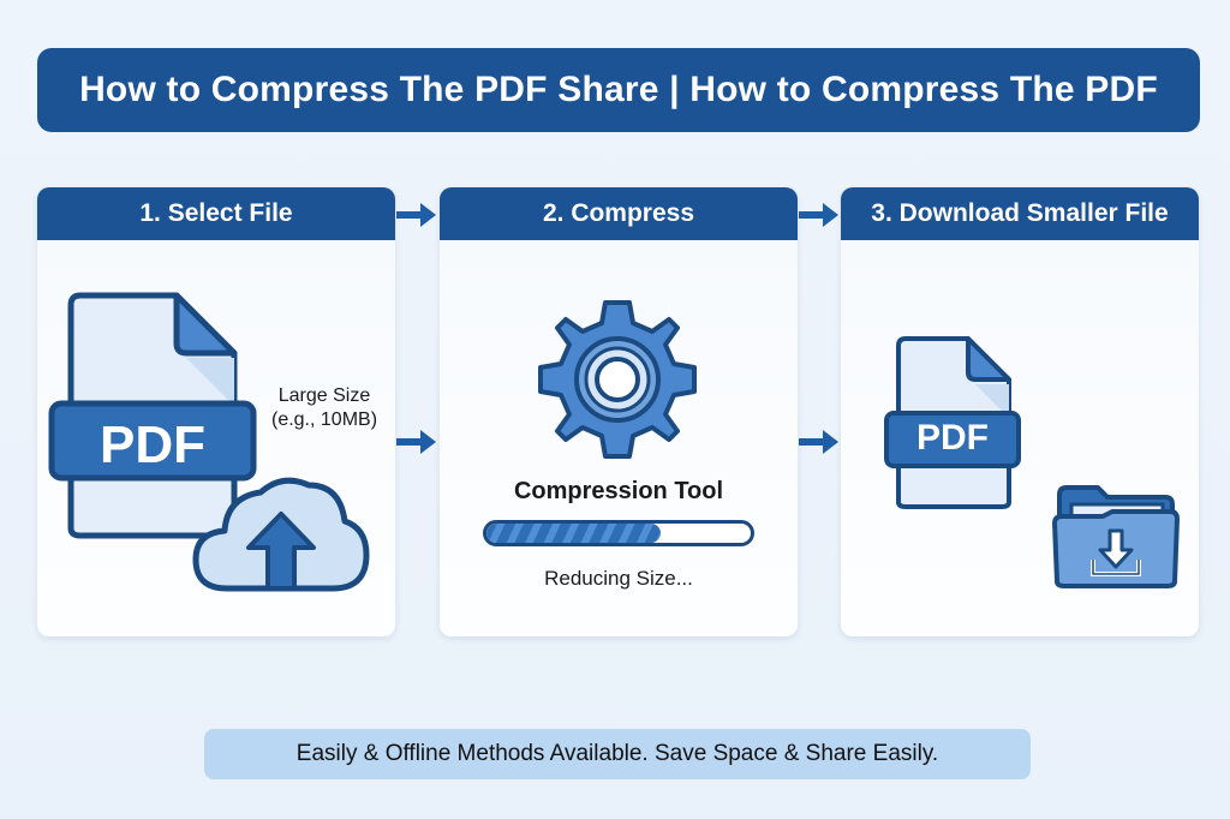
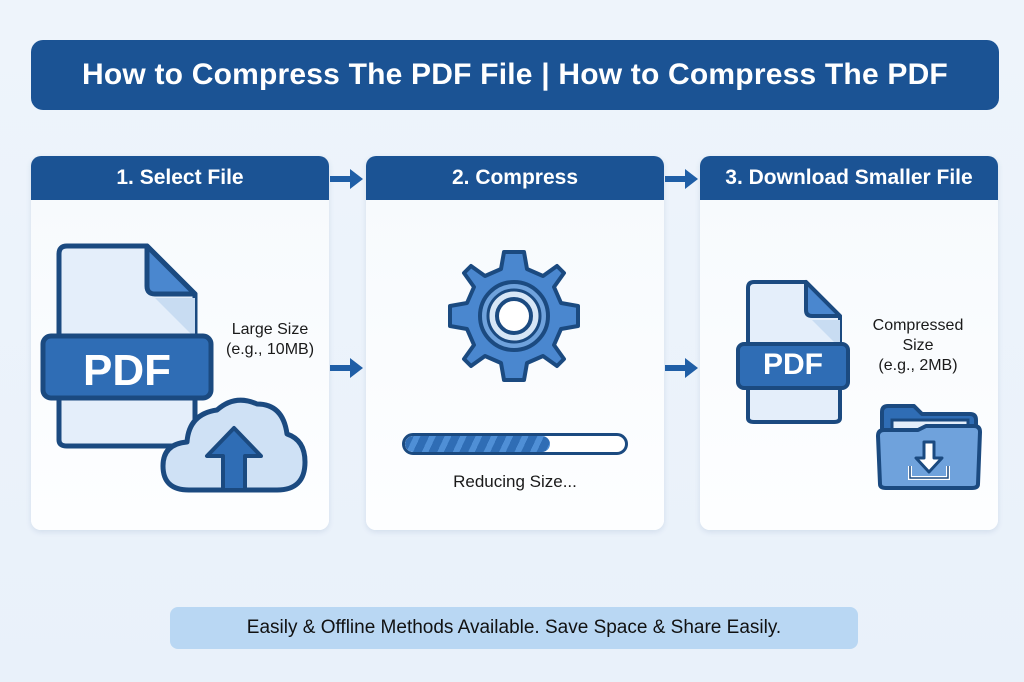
- How to Compress The PDF Share | How to Compress The PDF
+ How to Compress The PDF File | How to Compress The PDF
  1. Select File
  PDF
  Large Size
  (e.g., 10MB)
  2. Compress
- Compression Tool
  Reducing Size...
  3. Download Smaller File
  PDF
+ Compressed
+ Size
+ (e.g., 2MB)
  Easily & Offline Methods Available. Save Space & Share Easily.
